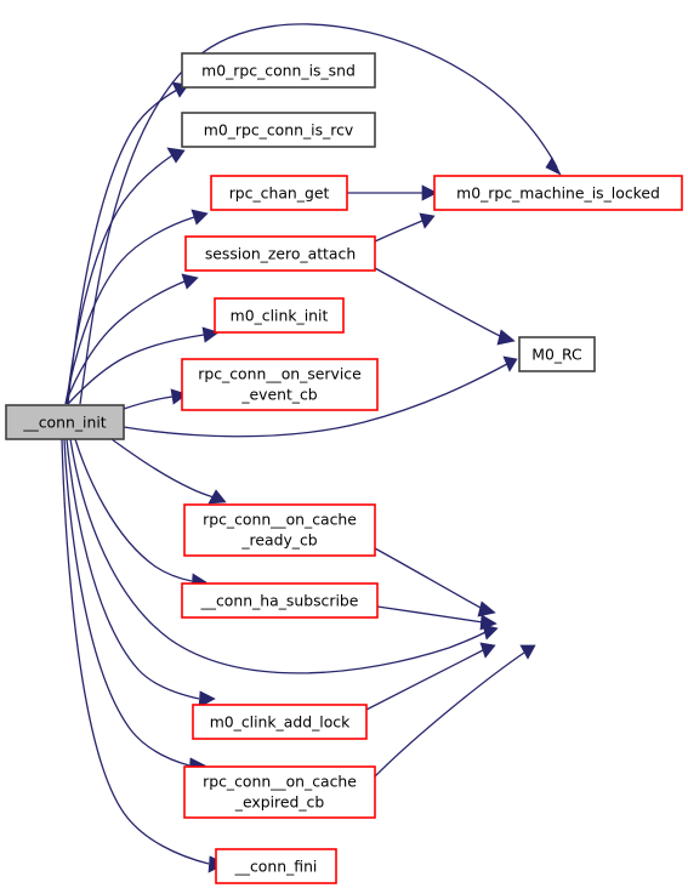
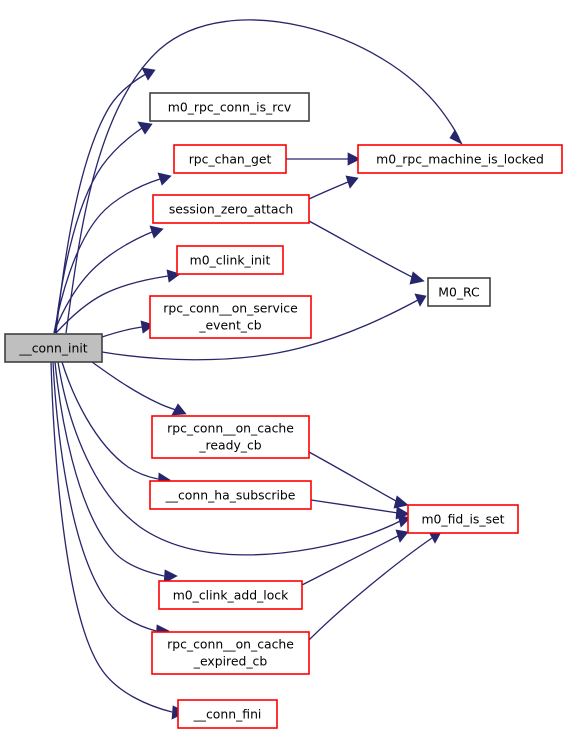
  __conn_init
- m0_rpc_conn_is_snd
  m0_rpc_conn_is_rcv
  rpc_chan_get
  session_zero_attach
  m0_clink_init
  rpc_conn__on_service
  _event_cb
  rpc_conn__on_cache
  _ready_cb
  __conn_ha_subscribe
  m0_clink_add_lock
  rpc_conn__on_cache
  _expired_cb
  __conn_fini
  m0_rpc_machine_is_locked
  M0_RC
+ m0_fid_is_set
